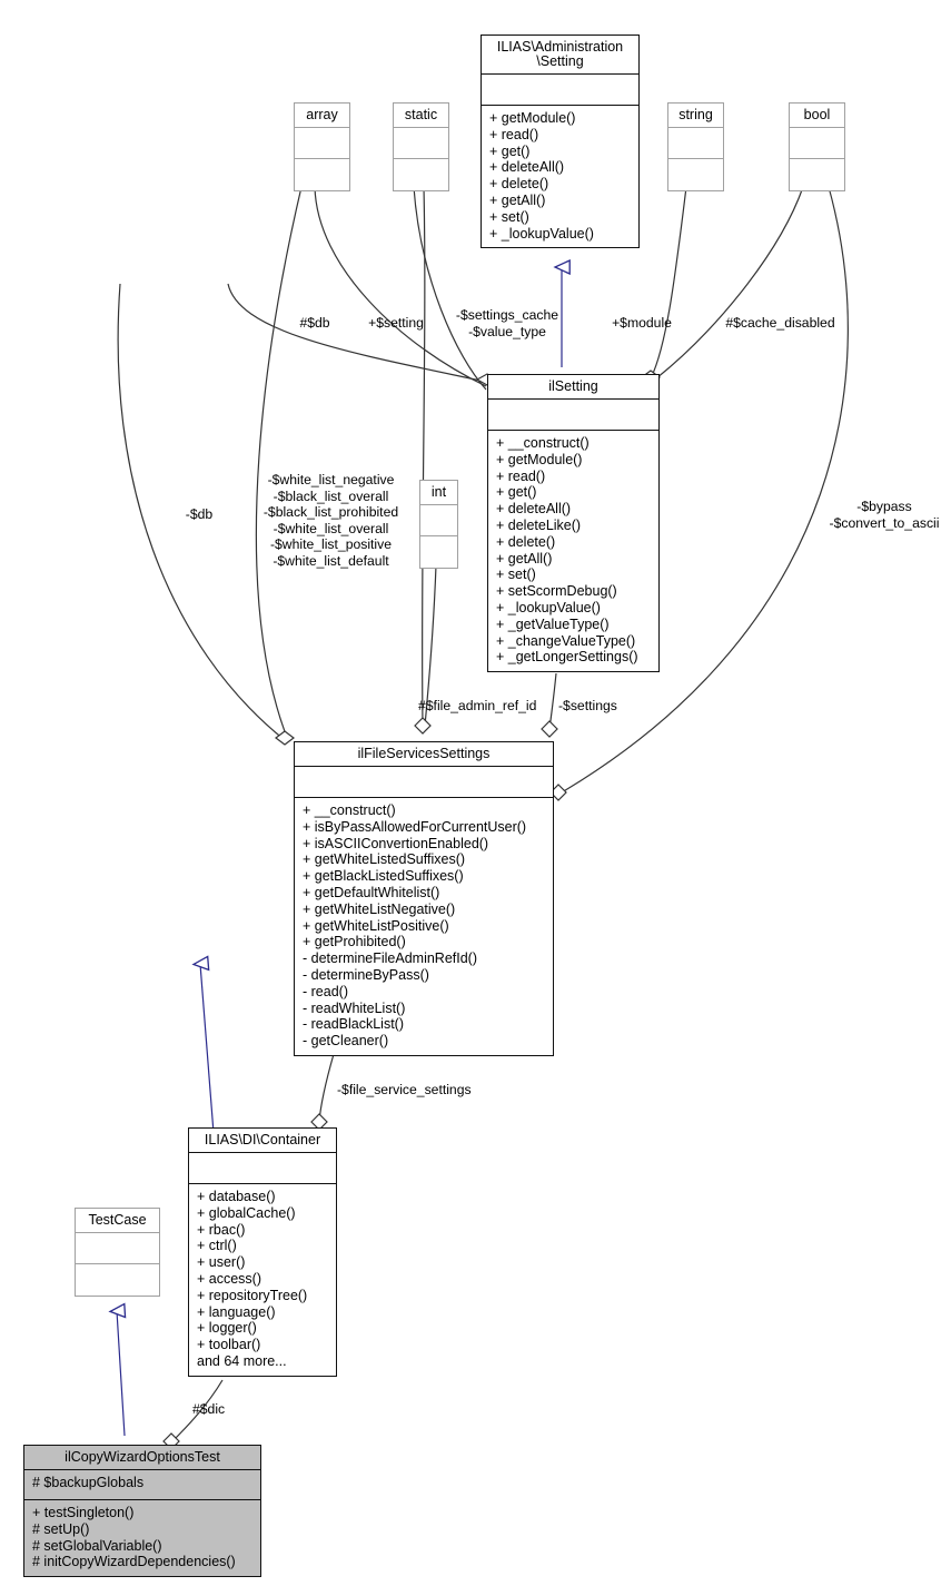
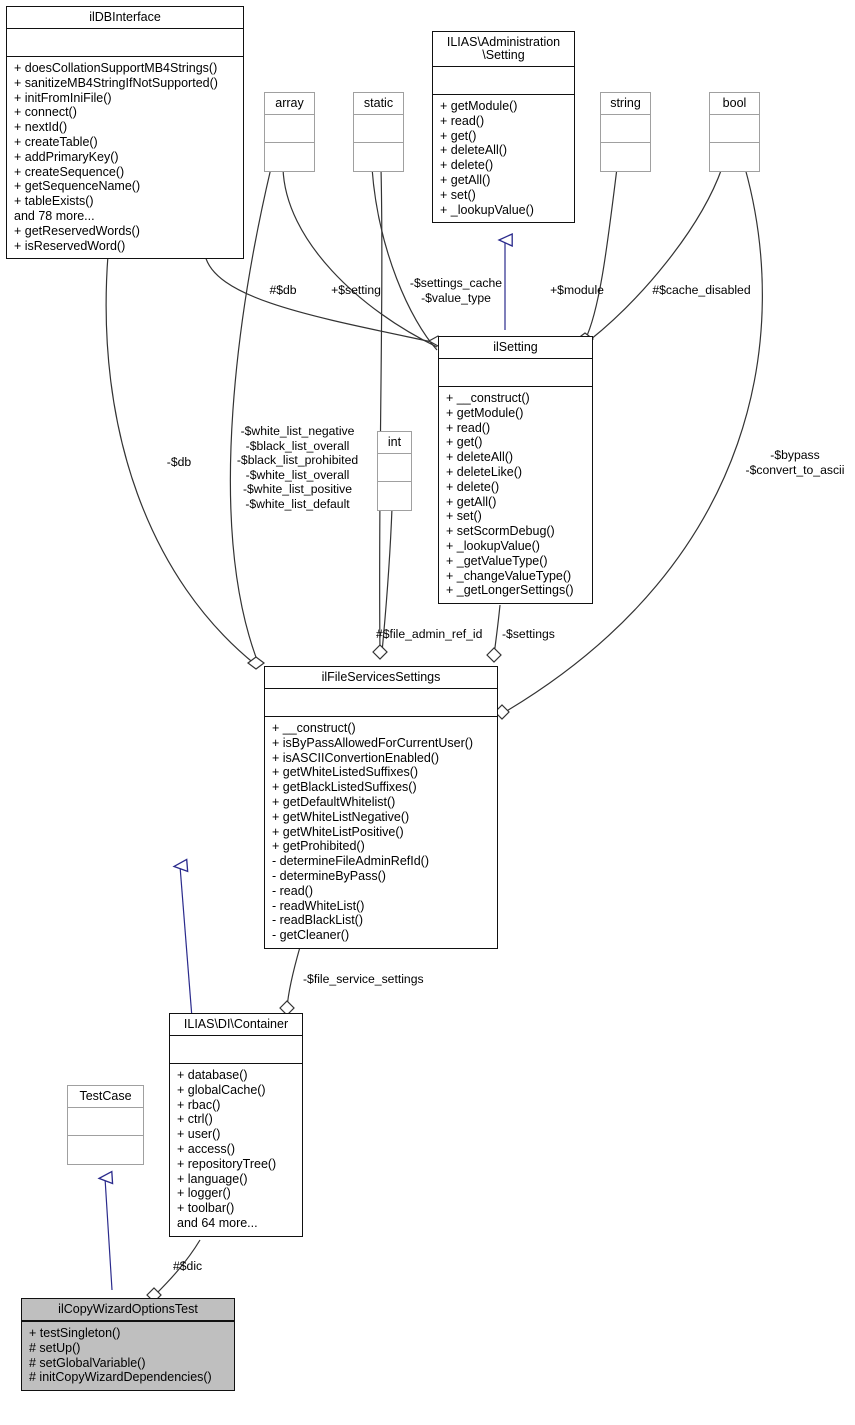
+ ilDBInterface
+ + doesCollationSupportMB4Strings()
+ + sanitizeMB4StringIfNotSupported()
+ + initFromIniFile()
+ + connect()
+ + nextId()
+ + createTable()
+ + addPrimaryKey()
+ + createSequence()
+ + getSequenceName()
+ + tableExists()
+ and 78 more...
+ + getReservedWords()
+ + isReservedWord()
  array
  static
  ILIAS\Administration
  \Setting
  + getModule()
  + read()
  + get()
  + deleteAll()
  + delete()
  + getAll()
  + set()
  + _lookupValue()
  string
  bool
  int
  ilSetting
  + __construct()
  + getModule()
  + read()
  + get()
  + deleteAll()
  + deleteLike()
  + delete()
  + getAll()
  + set()
  + setScormDebug()
  + _lookupValue()
  + _getValueType()
  + _changeValueType()
  + _getLongerSettings()
  ilFileServicesSettings
  + __construct()
  + isByPassAllowedForCurrentUser()
  + isASCIIConvertionEnabled()
  + getWhiteListedSuffixes()
  + getBlackListedSuffixes()
  + getDefaultWhitelist()
  + getWhiteListNegative()
  + getWhiteListPositive()
  + getProhibited()
  - determineFileAdminRefId()
  - determineByPass()
  - read()
  - readWhiteList()
  - readBlackList()
  - getCleaner()
  ILIAS\DI\Container
  + database()
  + globalCache()
  + rbac()
  + ctrl()
  + user()
  + access()
  + repositoryTree()
  + language()
  + logger()
  + toolbar()
  and 64 more...
  TestCase
  ilCopyWizardOptionsTest
- # $backupGlobals
  + testSingleton()
  # setUp()
  # setGlobalVariable()
  # initCopyWizardDependencies()
  #$db
  +$setting
  -$settings_cache
  -$value_type
  +$module
  #$cache_disabled
  -$db
  -$white_list_negative
  -$black_list_overall
  -$black_list_prohibited
  -$white_list_overall
  -$white_list_positive
  -$white_list_default
  -$bypass
  -$convert_to_ascii
  #$file_admin_ref_id
  -$settings
  -$file_service_settings
  #$dic
